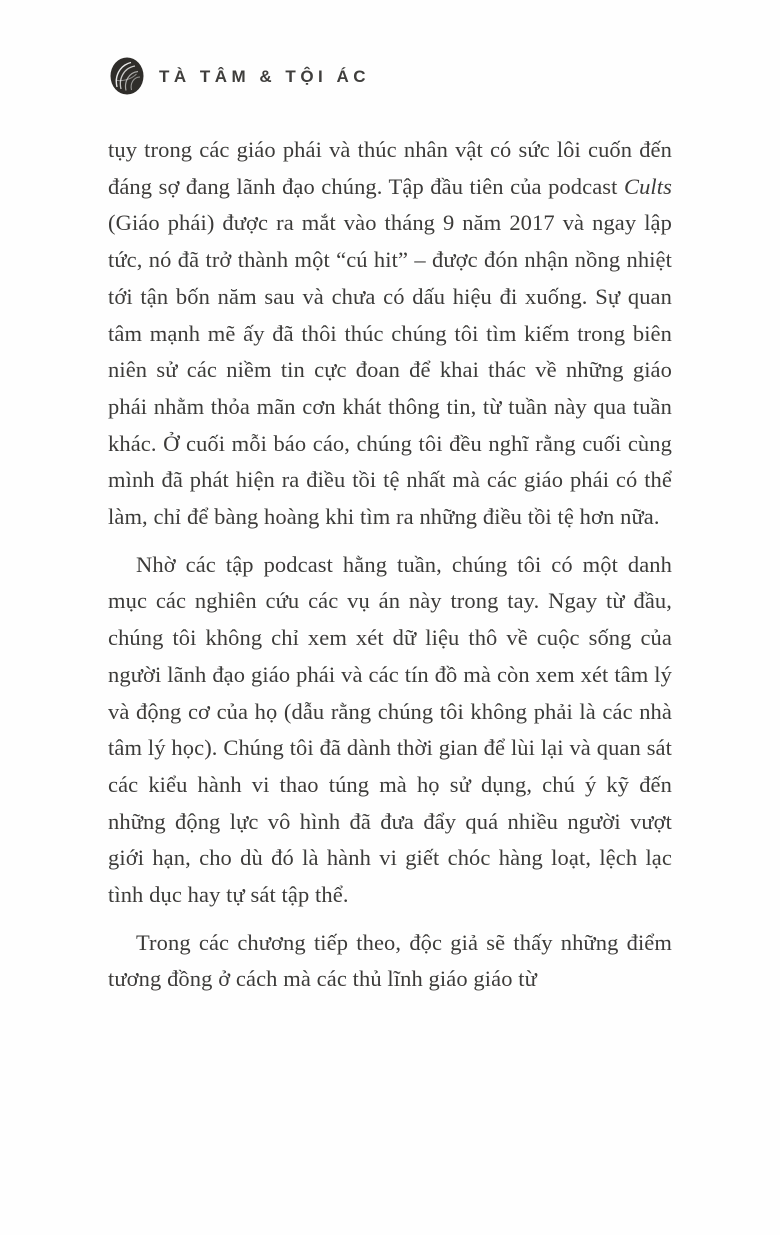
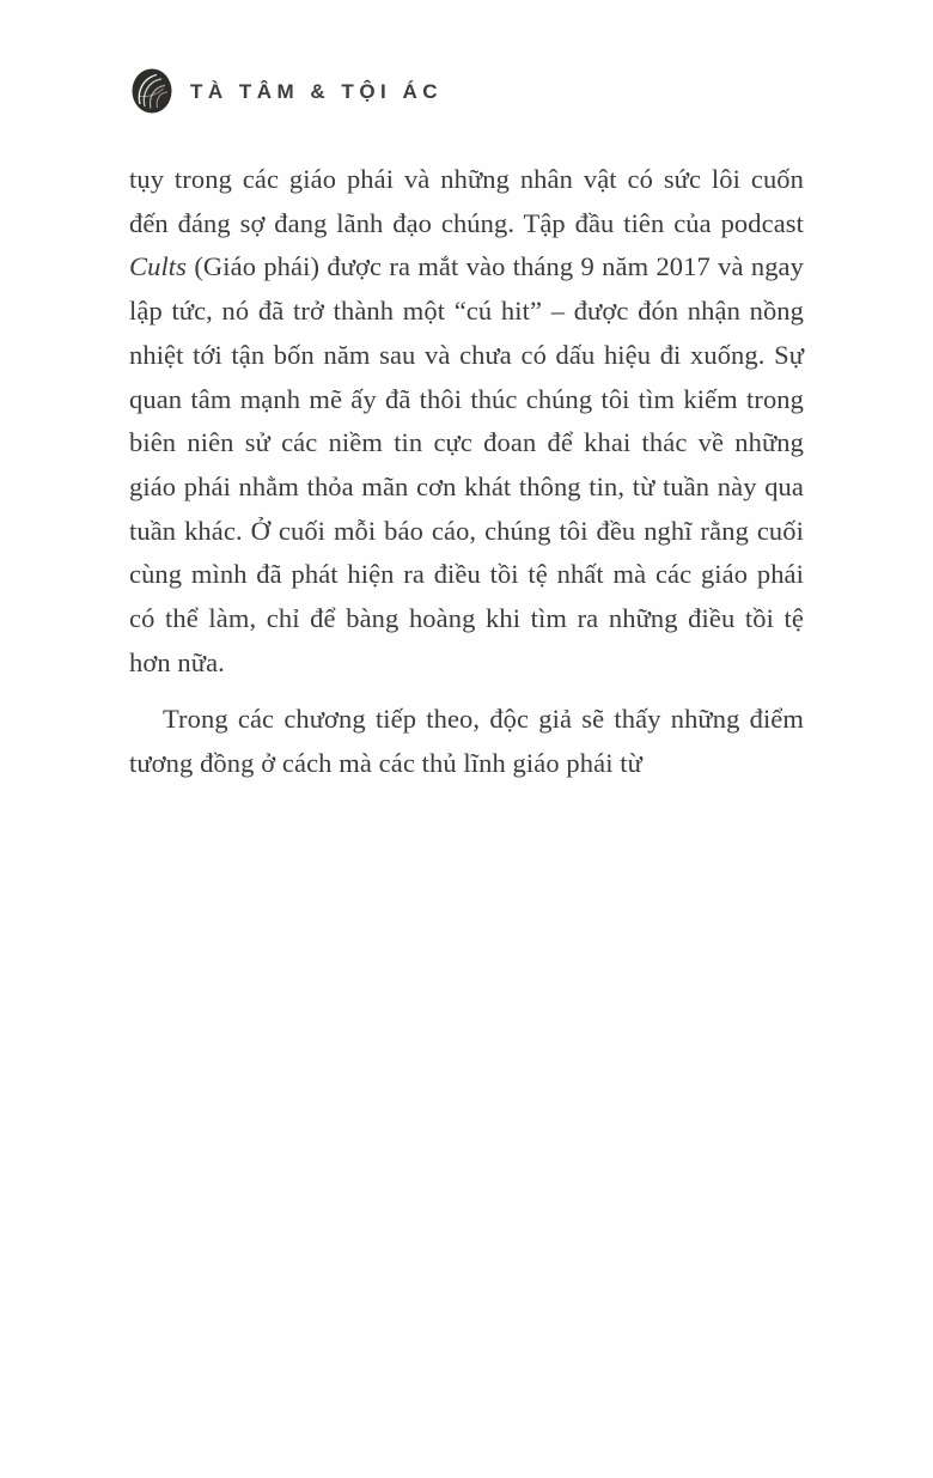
  TÀ TÂM & TỘI ÁC
- tụy trong các giáo phái và thúc nhân vật có sức lôi cuốn đến đáng sợ đang lãnh đạo chúng. Tập đầu tiên của podcast Cults (Giáo phái) được ra mắt vào tháng 9 năm 2017 và ngay lập tức, nó đã trở thành một “cú hit” – được đón nhận nồng nhiệt tới tận bốn năm sau và chưa có dấu hiệu đi xuống. Sự quan tâm mạnh mẽ ấy đã thôi thúc chúng tôi tìm kiếm trong biên niên sử các niềm tin cực đoan để khai thác về những giáo phái nhằm thỏa mãn cơn khát thông tin, từ tuần này qua tuần khác. Ở cuối mỗi báo cáo, chúng tôi đều nghĩ rằng cuối cùng mình đã phát hiện ra điều tồi tệ nhất mà các giáo phái có thể làm, chỉ để bàng hoàng khi tìm ra những điều tồi tệ hơn nữa.
+ tụy trong các giáo phái và những nhân vật có sức lôi cuốn đến đáng sợ đang lãnh đạo chúng. Tập đầu tiên của podcast Cults (Giáo phái) được ra mắt vào tháng 9 năm 2017 và ngay lập tức, nó đã trở thành một “cú hit” – được đón nhận nồng nhiệt tới tận bốn năm sau và chưa có dấu hiệu đi xuống. Sự quan tâm mạnh mẽ ấy đã thôi thúc chúng tôi tìm kiếm trong biên niên sử các niềm tin cực đoan để khai thác về những giáo phái nhằm thỏa mãn cơn khát thông tin, từ tuần này qua tuần khác. Ở cuối mỗi báo cáo, chúng tôi đều nghĩ rằng cuối cùng mình đã phát hiện ra điều tồi tệ nhất mà các giáo phái có thể làm, chỉ để bàng hoàng khi tìm ra những điều tồi tệ hơn nữa.
- Nhờ các tập podcast hằng tuần, chúng tôi có một danh mục các nghiên cứu các vụ án này trong tay. Ngay từ đầu, chúng tôi không chỉ xem xét dữ liệu thô về cuộc sống của người lãnh đạo giáo phái và các tín đồ mà còn xem xét tâm lý và động cơ của họ (dẫu rằng chúng tôi không phải là các nhà tâm lý học). Chúng tôi đã dành thời gian để lùi lại và quan sát các kiểu hành vi thao túng mà họ sử dụng, chú ý kỹ đến những động lực vô hình đã đưa đẩy quá nhiều người vượt giới hạn, cho dù đó là hành vi giết chóc hàng loạt, lệch lạc tình dục hay tự sát tập thể.
- Trong các chương tiếp theo, độc giả sẽ thấy những điểm tương đồng ở cách mà các thủ lĩnh giáo giáo từ
+ Trong các chương tiếp theo, độc giả sẽ thấy những điểm tương đồng ở cách mà các thủ lĩnh giáo phái từ
